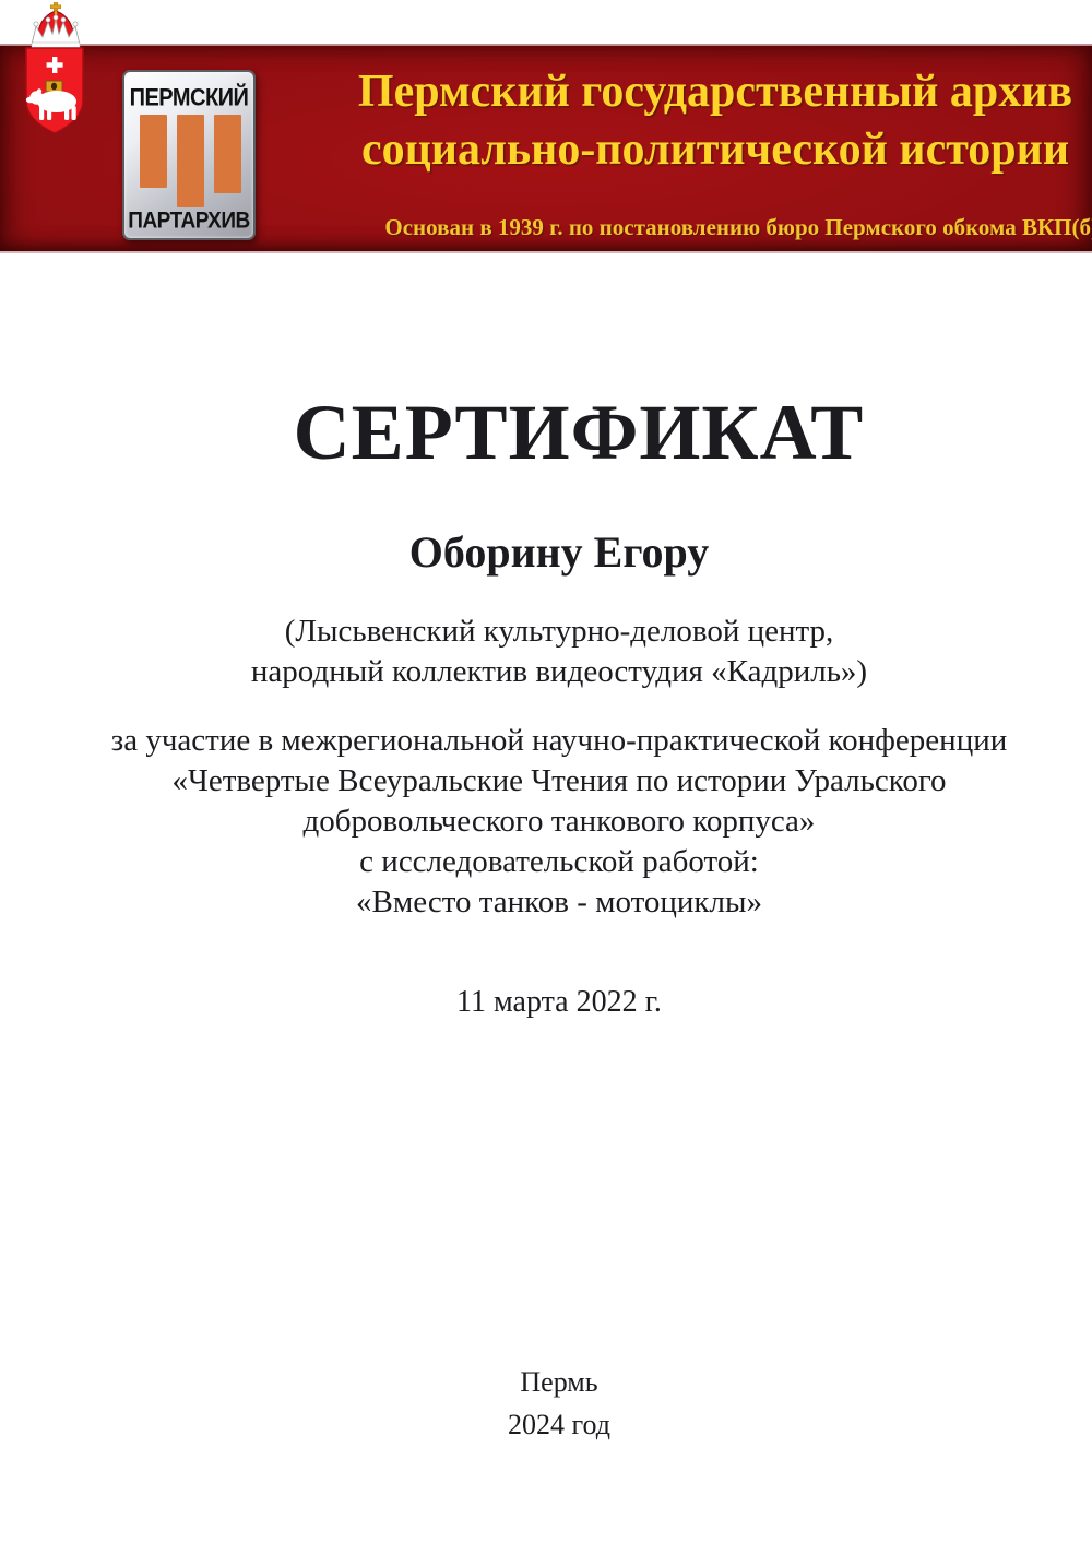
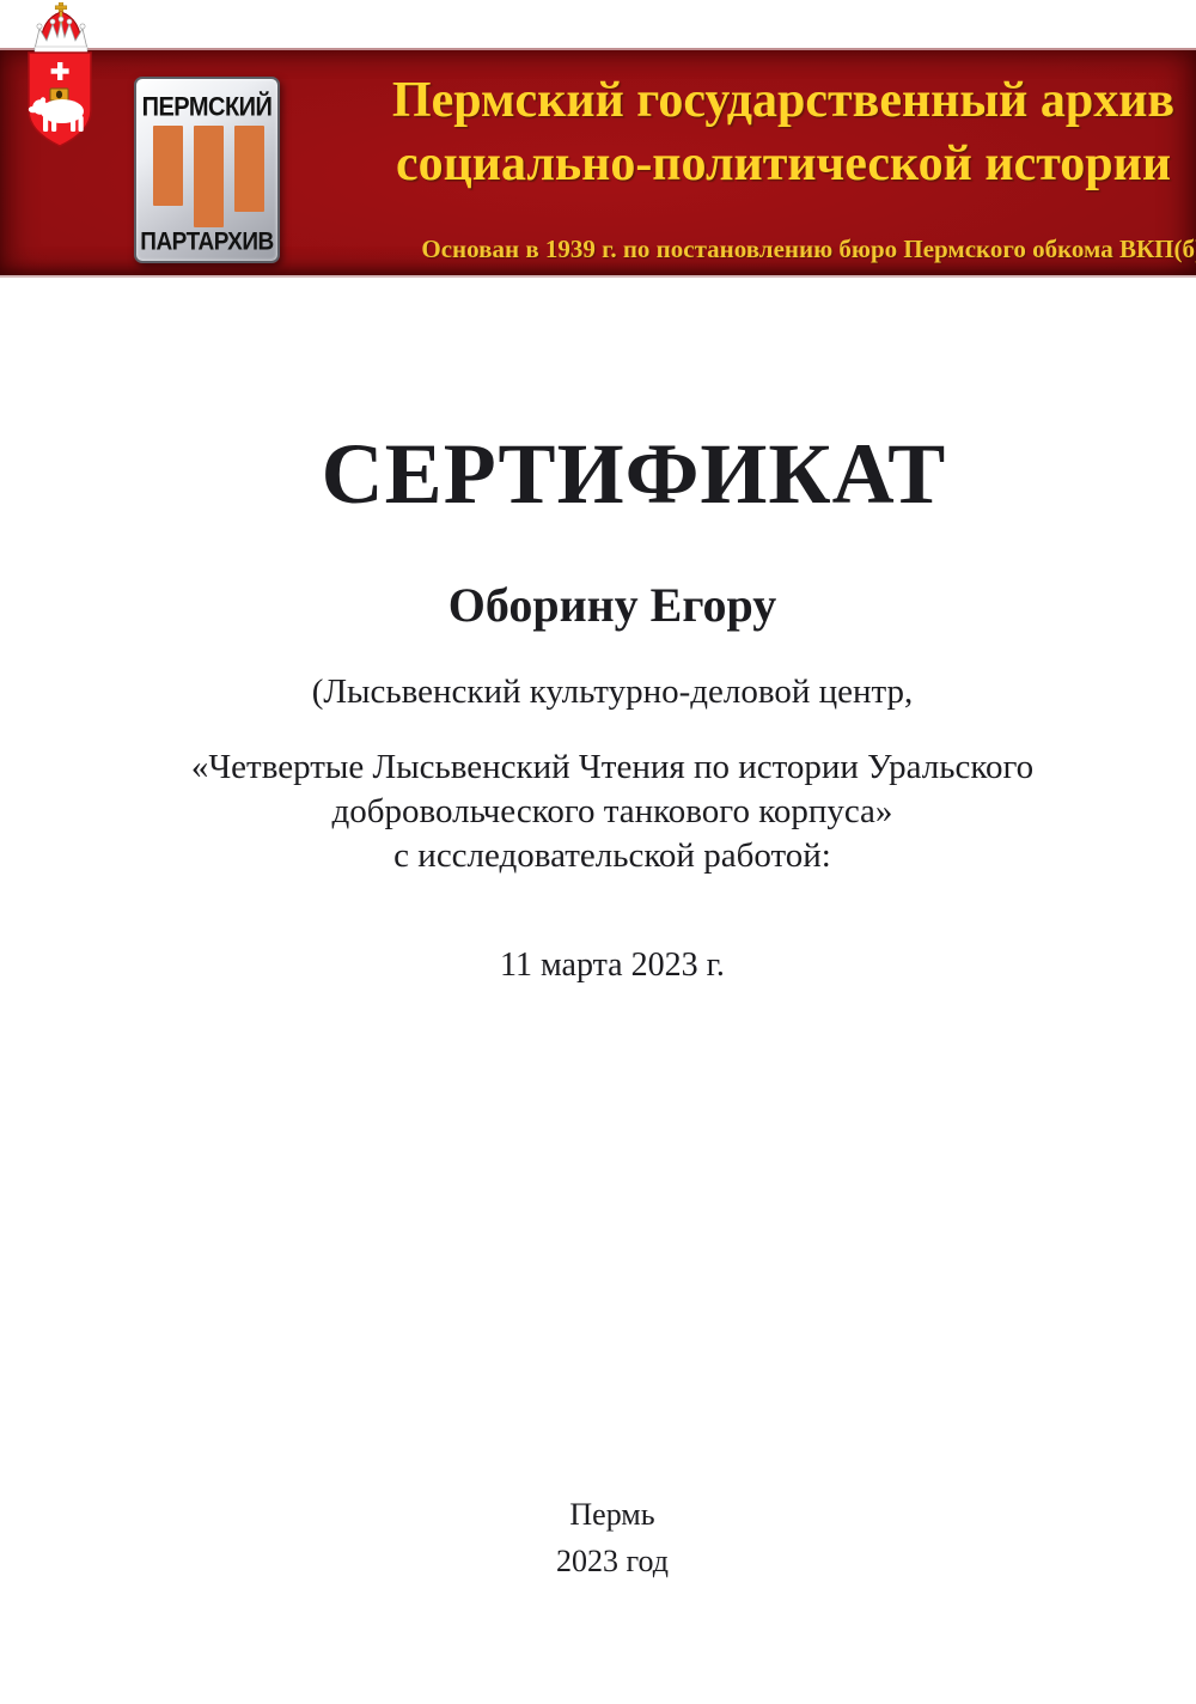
  ПЕРМСКИЙ
  ПАРТАРХИВ
  Пермский государственный архив
  социально-политической истории
  Основан в 1939 г. по постановлению бюро Пермского обкома ВКП(б
  СЕРТИФИКАТ
  Оборину Егору
  (Лысьвенский культурно-деловой центр,
- народный коллектив видеостудия «Кадриль»)
- за участие в межрегиональной научно-практической конференции
- «Четвертые Всеуральские Чтения по истории Уральского
+ «Четвертые Лысьвенский Чтения по истории Уральского
  добровольческого танкового корпуса»
  с исследовательской работой:
- «Вместо танков - мотоциклы»
- 11 марта 2022 г.
+ 11 марта 2023 г.
  Пермь
- 2024 год
+ 2023 год
